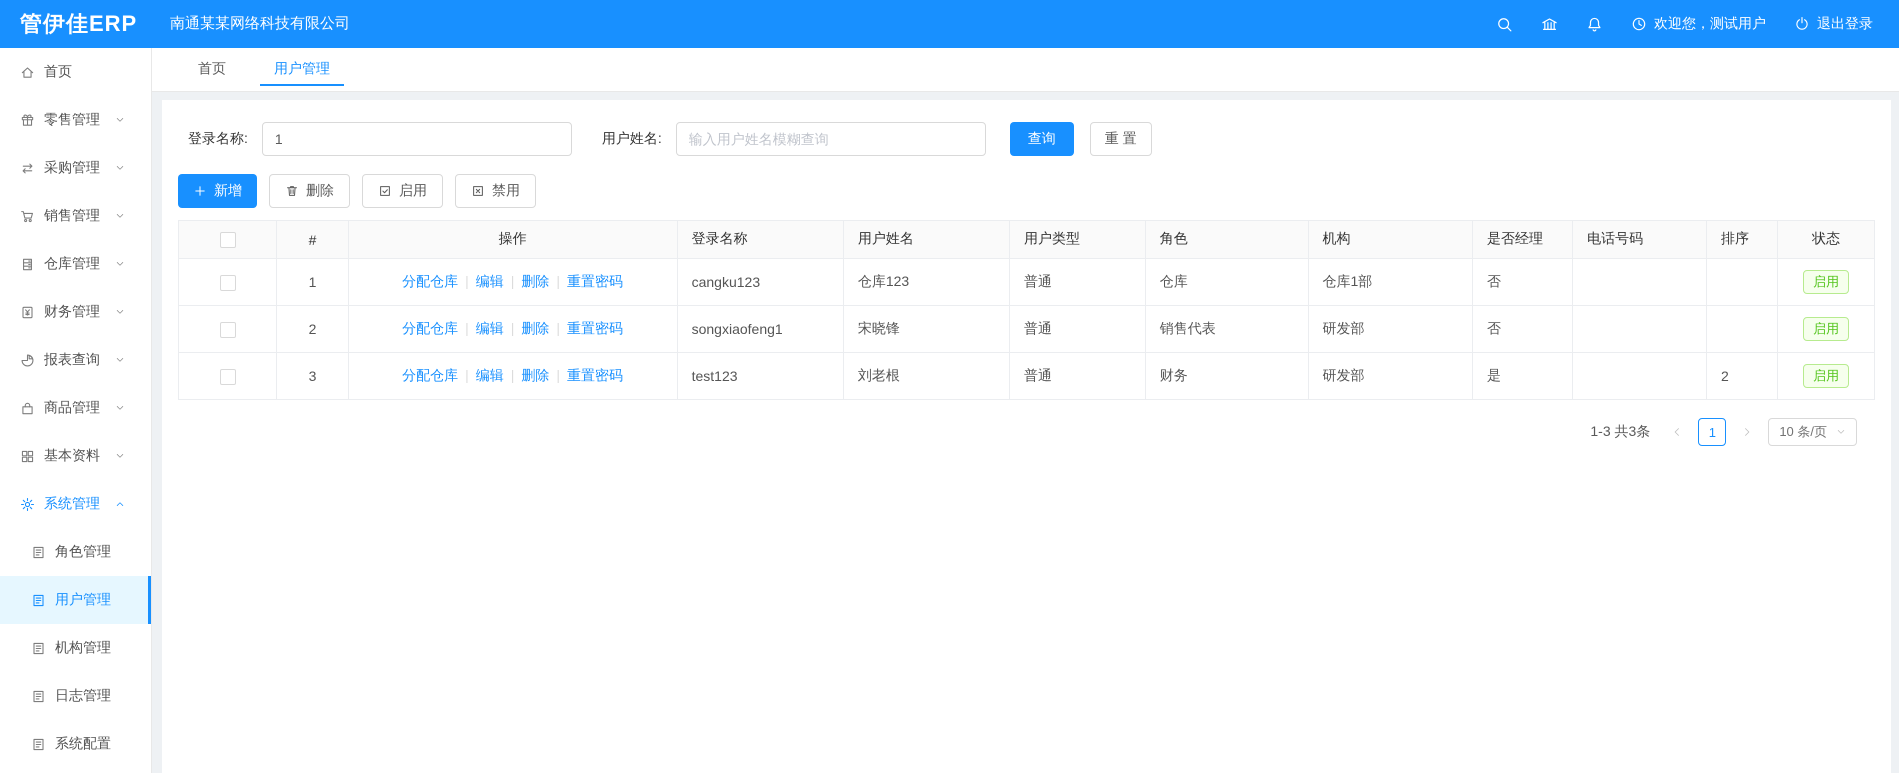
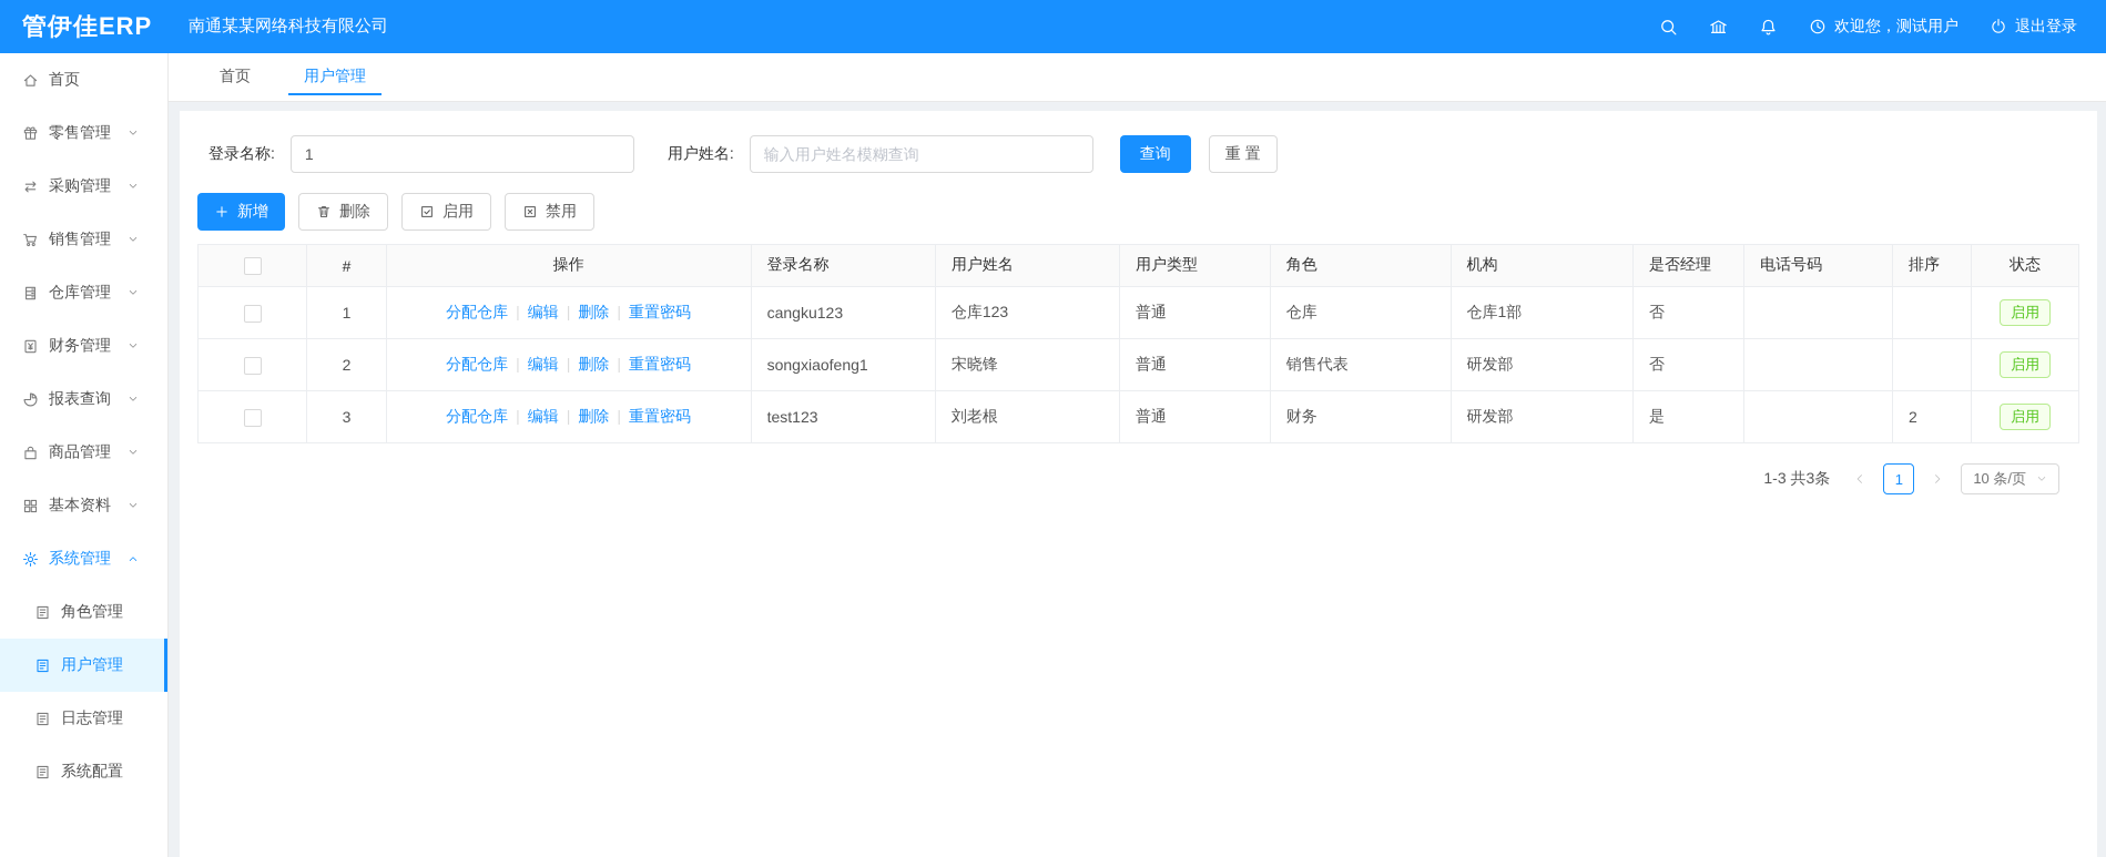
  管伊佳ERP
  南通某某网络科技有限公司
  欢迎您，测试用户
  退出登录
  首页
  零售管理
  采购管理
  销售管理
  仓库管理
  财务管理
  报表查询
  商品管理
  基本资料
  系统管理
  角色管理
  用户管理
- 机构管理
  日志管理
  系统配置
  首页
  用户管理
  登录名称:
  1
  用户姓名:
  输入用户姓名模糊查询
  查询
  重 置
  新增
  删除
  启用
  禁用
  	#	操作	登录名称	用户姓名	用户类型	角色	机构	是否经理	电话号码	排序	状态
  	1	分配仓库 编辑 | 删除 | 重置密码	cangku123	仓库123	普通	仓库	仓库1部	否			启用
  	2	分配仓库 编辑 | 删除 | 重置密码	songxiaofeng1	宋晓锋	普通	销售代表	研发部	否			启用
  	3	分配仓库 编辑 | 删除 | 重置密码	test123	刘老根	普通	财务	研发部	是		2	启用
  1-3 共3条
  1
  10 条/页
